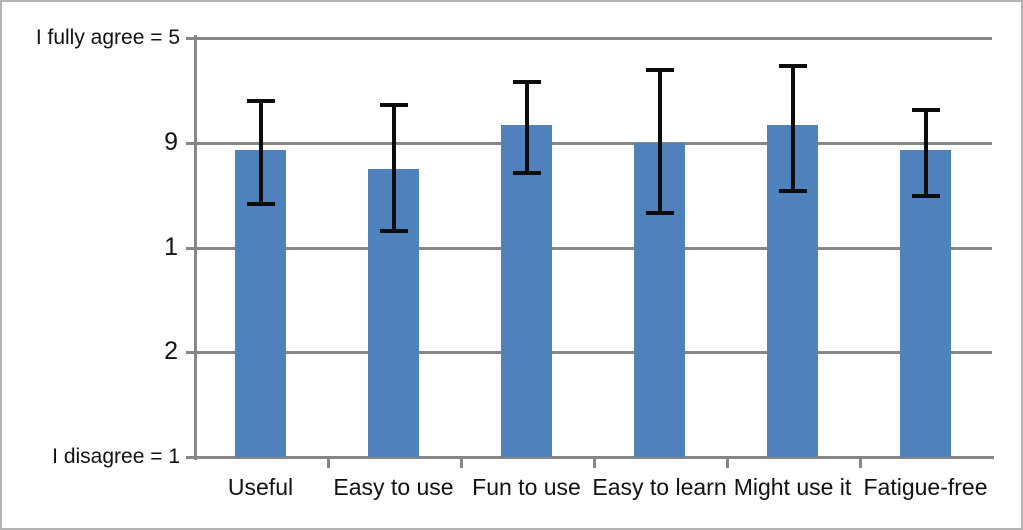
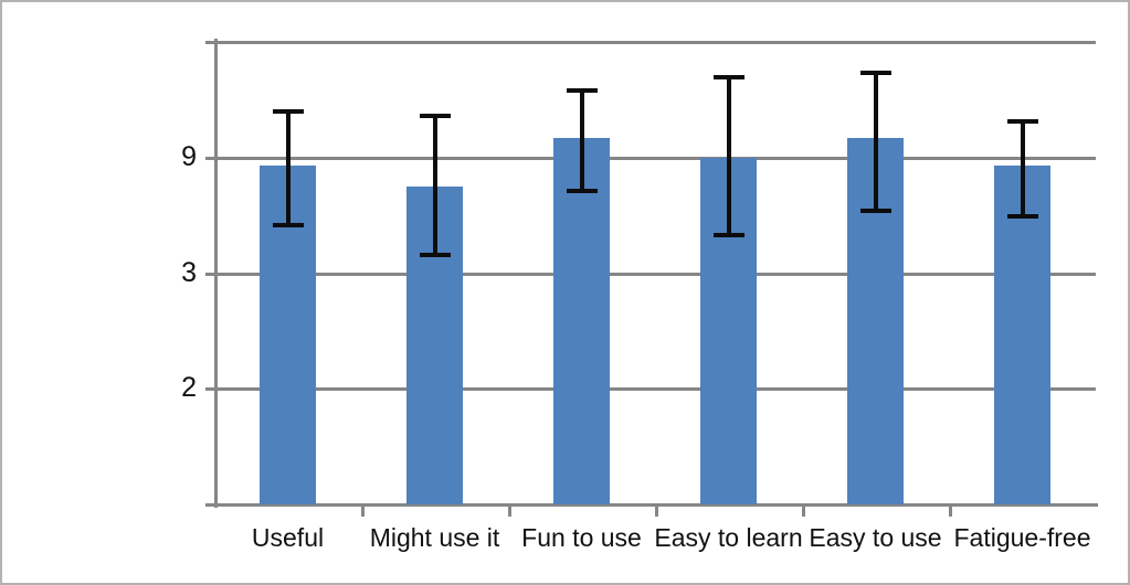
- I fully agree = 5
- I disagree = 1
  2
- 1
+ 3
  9
  Useful
- Easy to use
+ Might use it
  Fun to use
  Easy to learn
- Might use it
+ Easy to use
  Fatigue-free
